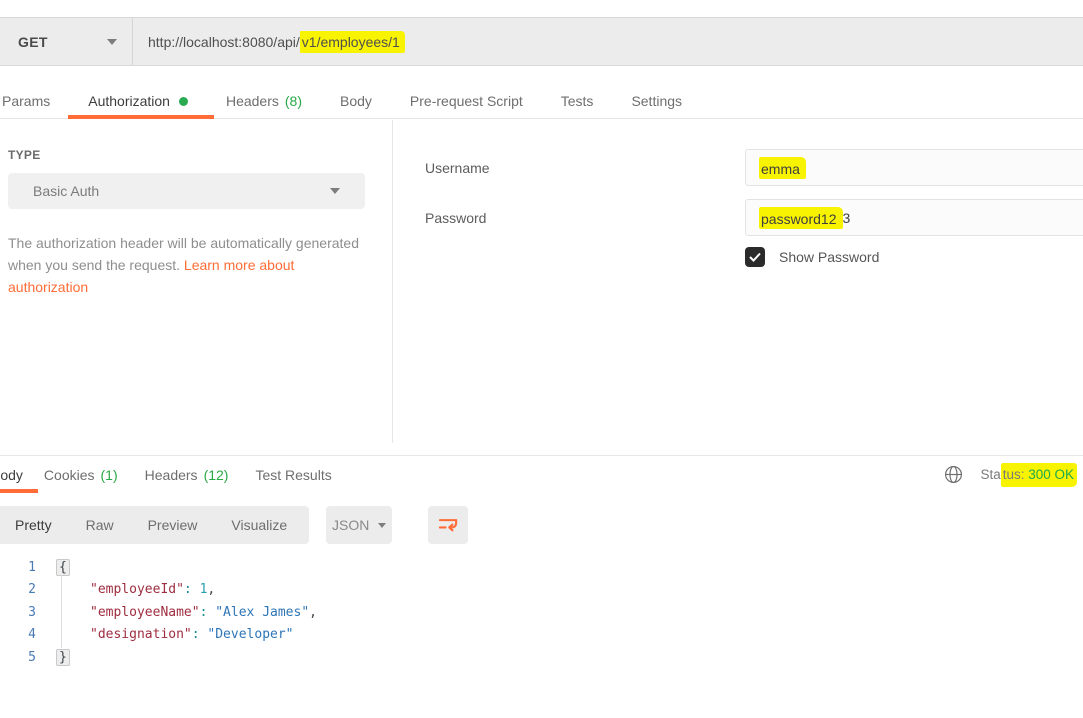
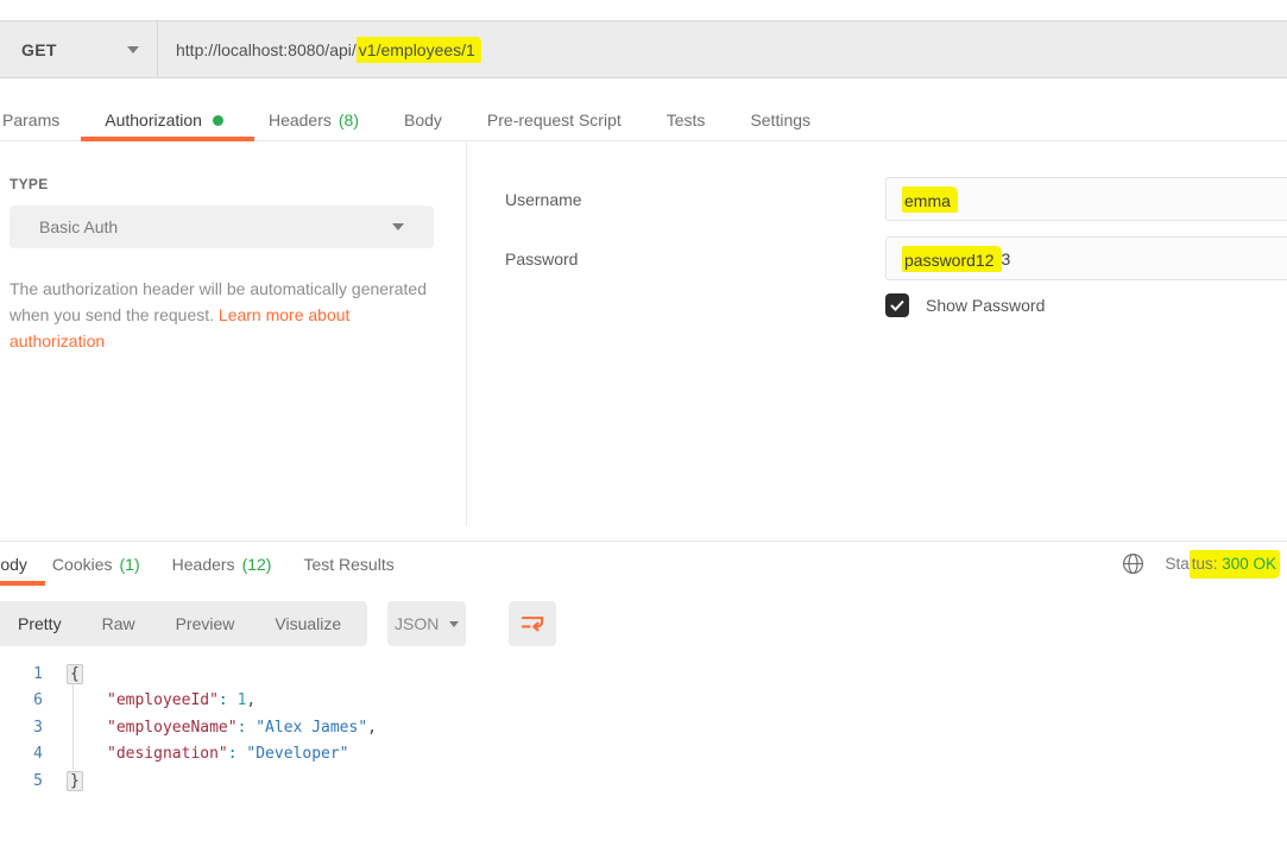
  GET
  http://localhost:8080/api/
  v1/employees/1
  Params
  Authorization
  Headers
  (8)
  Body
  Pre-request Script
  Tests
  Settings
  TYPE
  Basic Auth
  The authorization header will be automatically generated when you send the request. Learn more about authorization
  Username
  emma
  Password
  password12
  3
  Show Password
  ody
  Cookies
  (1)
  Headers
  (12)
  Test Results
  Sta tus: 300 OK
  Pretty
  Raw
  Preview
  Visualize
  JSON
  1
  {
- 2
+ 6
  "employeeId": 1,
  3
  "employeeName": "Alex James",
  4
  "designation": "Developer"
  5
  }
